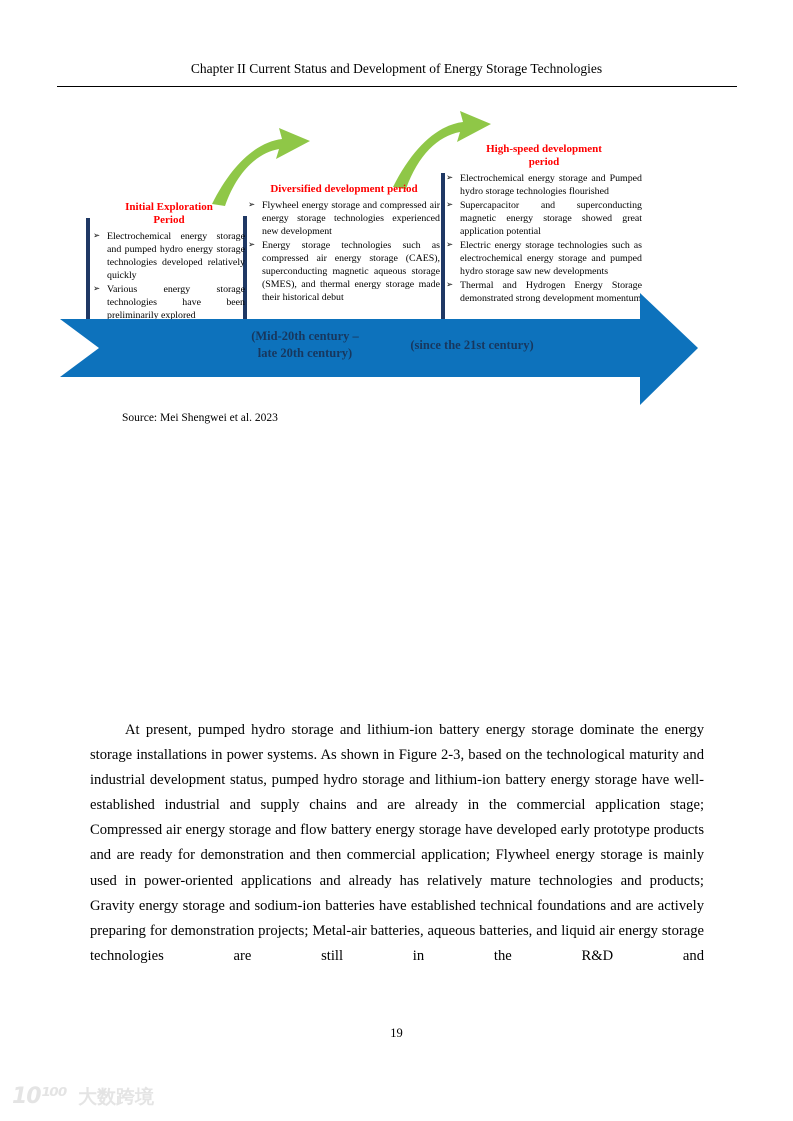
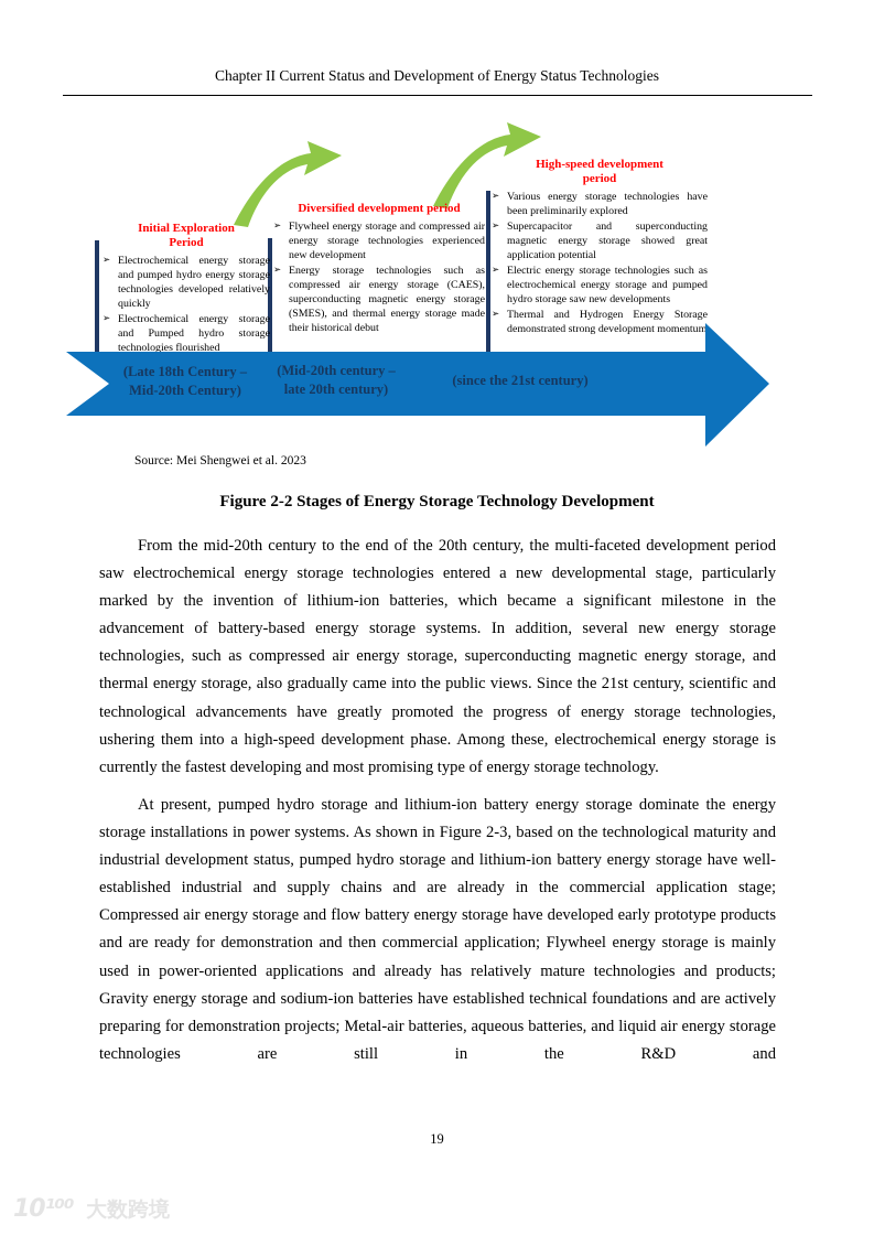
- Chapter II Current Status and Development of Energy Storage Technologies
+ Chapter II Current Status and Development of Energy Status Technologies
  Initial Exploration
  Period
  ➢
  Electrochemical energy storage and pumped hydro energy storage technologies developed relatively quickly
  ➢
- Various energy storage technologies have been preliminarily explored
+ Electrochemical energy storage and Pumped hydro storage technologies flourished
  Diversified development period
  ➢
  Flywheel energy storage and compressed air energy storage technologies experienced new development
  ➢
- Energy storage technologies such as compressed air energy storage (CAES), superconducting magnetic aqueous storage (SMES), and thermal energy storage made their historical debut
+ Energy storage technologies such as compressed air energy storage (CAES), superconducting magnetic energy storage (SMES), and thermal energy storage made their historical debut
  High-speed development
  period
  ➢
- Electrochemical energy storage and Pumped hydro storage technologies flourished
+ Various energy storage technologies have been preliminarily explored
  ➢
  Supercapacitor and superconducting magnetic energy storage showed great application potential
  ➢
  Electric energy storage technologies such as electrochemical energy storage and pumped hydro storage saw new developments
  ➢
  Thermal and Hydrogen Energy Storage demonstrated strong development momentum
+ (Late 18th Century –
+ Mid-20th Century)
  (Mid-20th century –
  late 20th century)
  (since the 21st century)
  Source: Mei Shengwei et al. 2023
+ Figure 2-2 Stages of Energy Storage Technology Development
+ From the mid-20th century to the end of the 20th century, the multi-faceted development period saw electrochemical energy storage technologies entered a new developmental stage, particularly marked by the invention of lithium-ion batteries, which became a significant milestone in the advancement of battery-based energy storage systems. In addition, several new energy storage technologies, such as compressed air energy storage, superconducting magnetic energy storage, and thermal energy storage, also gradually came into the public views. Since the 21st century, scientific and technological advancements have greatly promoted the progress of energy storage technologies, ushering them into a high-speed development phase. Among these, electrochemical energy storage is currently the fastest developing and most promising type of energy storage technology.
  At present, pumped hydro storage and lithium-ion battery energy storage dominate the energy storage installations in power systems. As shown in Figure 2-3, based on the technological maturity and industrial development status, pumped hydro storage and lithium-ion battery energy storage have well-established industrial and supply chains and are already in the commercial application stage; Compressed air energy storage and flow battery energy storage have developed early prototype products and are ready for demonstration and then commercial application; Flywheel energy storage is mainly used in power-oriented applications and already has relatively mature technologies and products; Gravity energy storage and sodium-ion batteries have established technical foundations and are actively preparing for demonstration projects; Metal-air batteries, aqueous batteries, and liquid air energy storage technologies are still in the R&D and
  19
  10¹⁰⁰ 大数跨境
